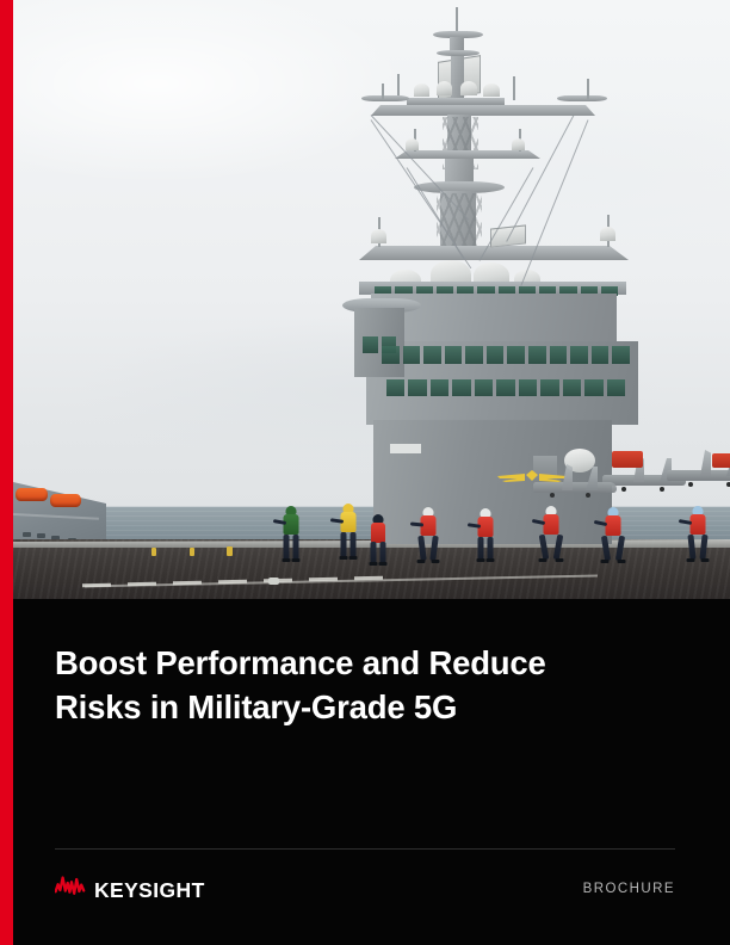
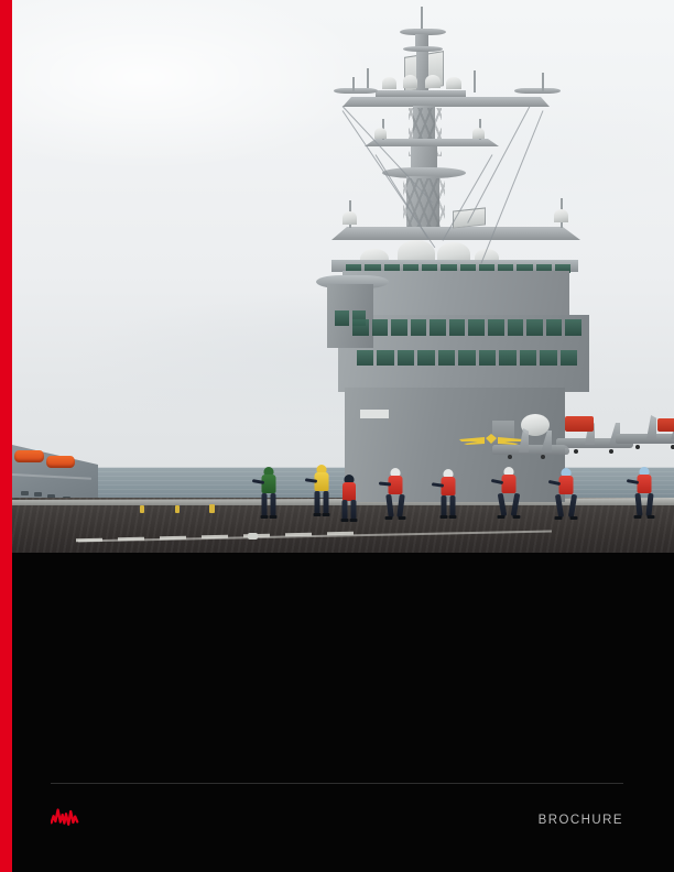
- Boost Performance and Reduce
- Risks in Military-Grade 5G
- KEYSIGHT
  BROCHURE
